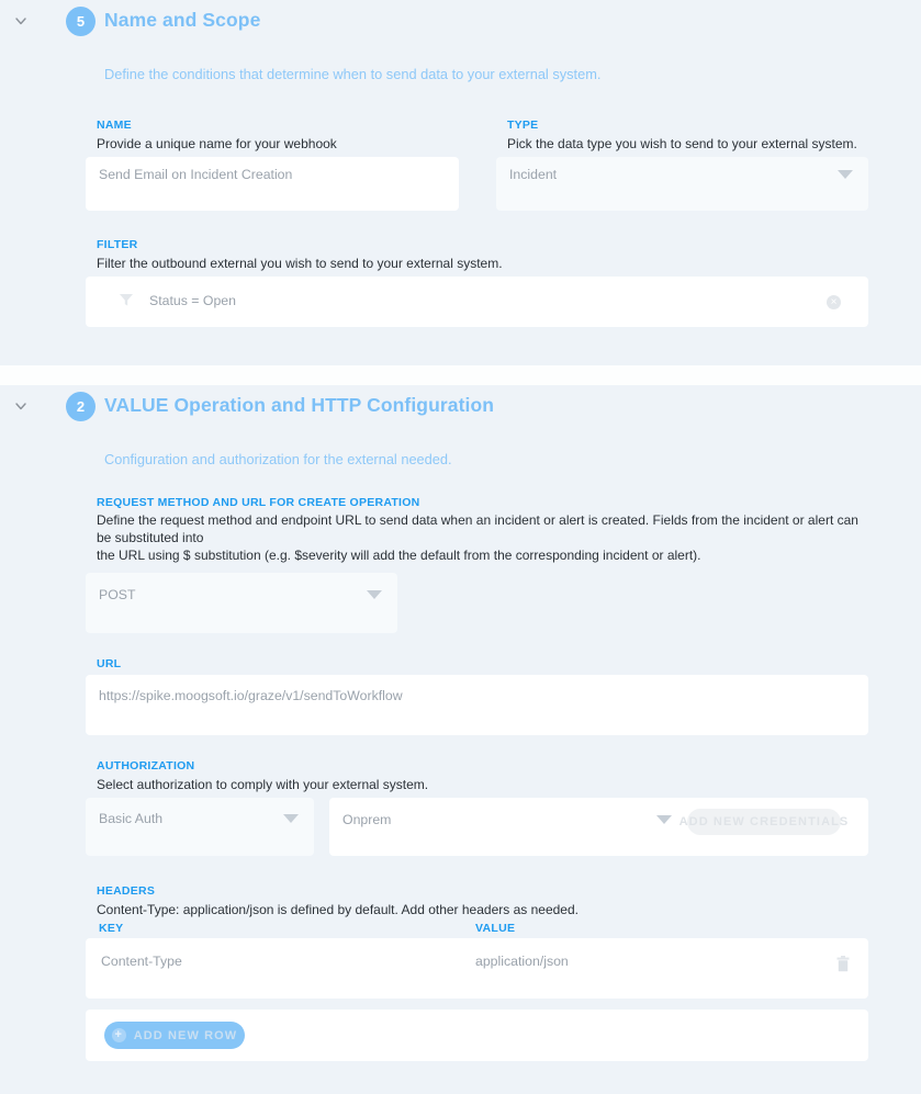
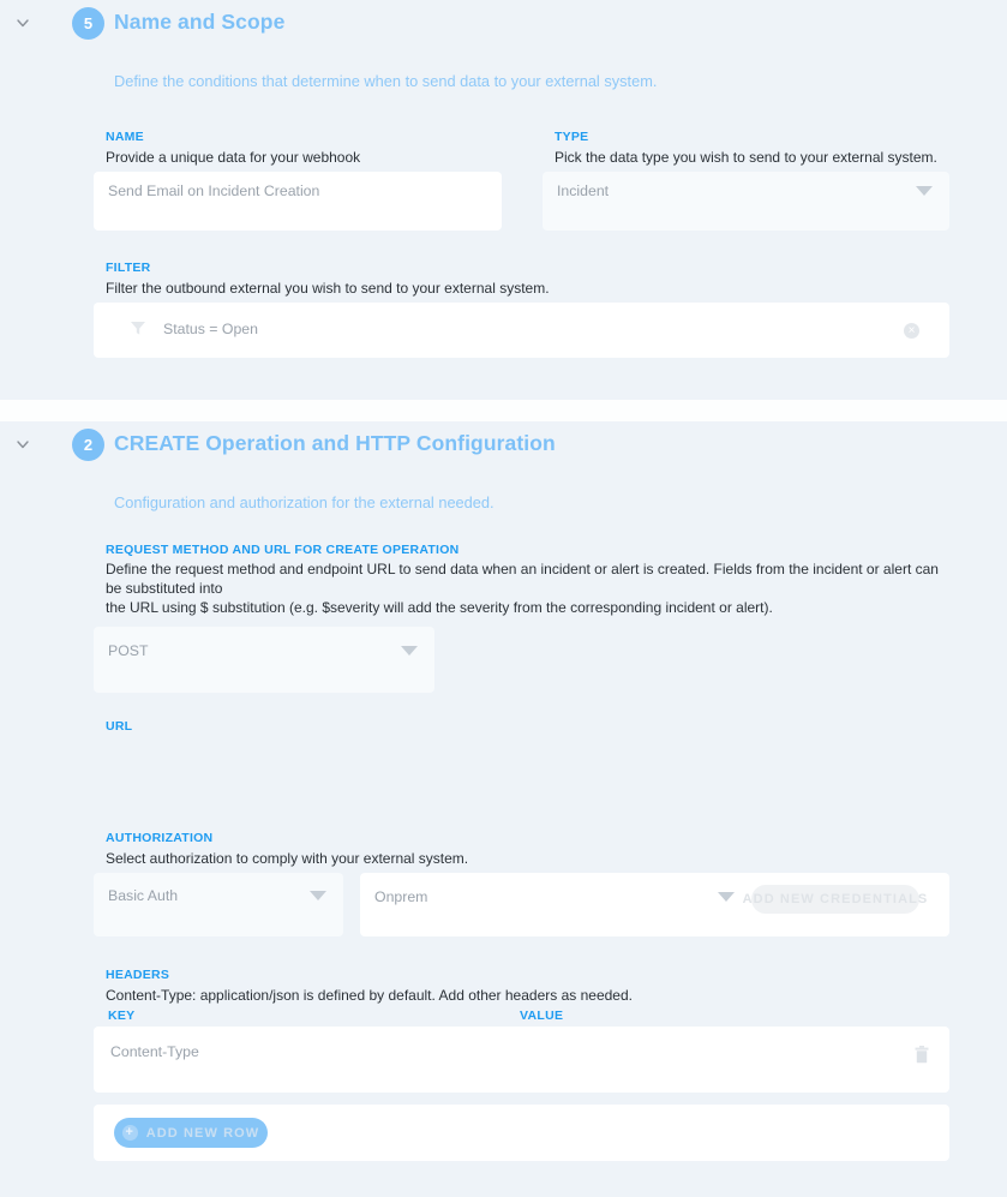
  5
  Name and Scope
  Define the conditions that determine when to send data to your external system.
  NAME
- Provide a unique name for your webhook
+ Provide a unique data for your webhook
  Send Email on Incident Creation
  TYPE
  Pick the data type you wish to send to your external system.
  Incident
  FILTER
  Filter the outbound external you wish to send to your external system.
  Status = Open
  ×
  2
- VALUE Operation and HTTP Configuration
+ CREATE Operation and HTTP Configuration
  Configuration and authorization for the external needed.
  REQUEST METHOD AND URL FOR CREATE OPERATION
  Define the request method and endpoint URL to send data when an incident or alert is created. Fields from the incident or alert can be substituted into
- the URL using $ substitution (e.g. $severity will add the default from the corresponding incident or alert).
+ the URL using $ substitution (e.g. $severity will add the severity from the corresponding incident or alert).
  POST
  URL
- https://spike.moogsoft.io/graze/v1/sendToWorkflow
  AUTHORIZATION
  Select authorization to comply with your external system.
  Basic Auth
  Onprem
  ADD NEW CREDENTIALS
  HEADERS
  Content-Type: application/json is defined by default. Add other headers as needed.
  KEY
  VALUE
  Content-Type
- application/json
  +
  ADD NEW ROW
